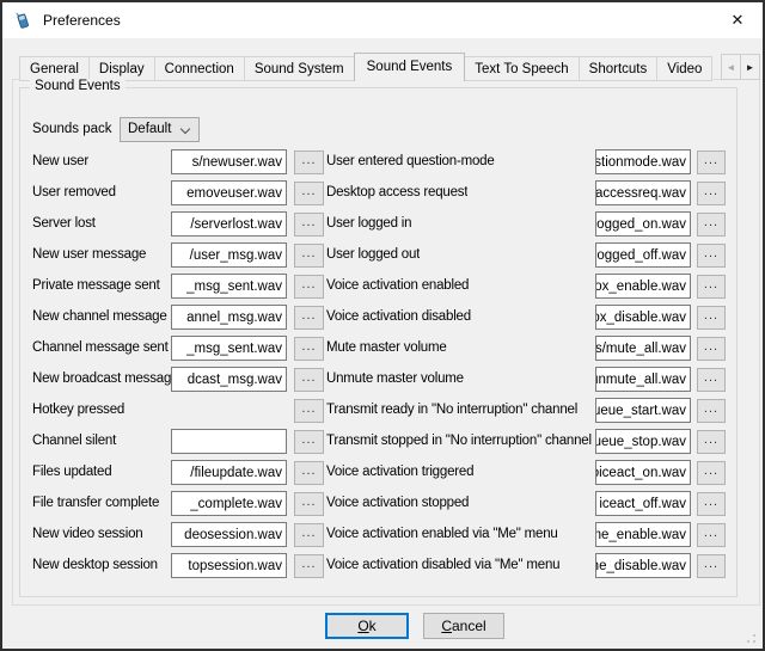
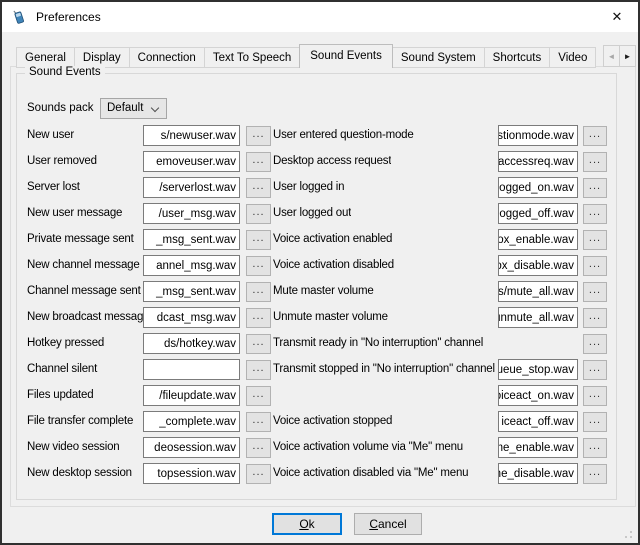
  Preferences
  ✕
  General
  Display
  Connection
- Sound System
+ Text To Speech
  Sound Events
- Text To Speech
+ Sound System
  Shortcuts
  Video
  ◄
  ►
  Sound Events
  Sounds pack
  Default
  New user
  s/newuser.wav
  ...
  User removed
  emoveuser.wav
  ...
  Server lost
  /serverlost.wav
  ...
  New user message
  /user_msg.wav
  ...
  Private message sent
  _msg_sent.wav
  ...
  New channel message
  annel_msg.wav
  ...
  Channel message sent
  _msg_sent.wav
  ...
  New broadcast messag
  dcast_msg.wav
  ...
  Hotkey pressed
+ ds/hotkey.wav
  ...
  Channel silent
  ...
  Files updated
  /fileupdate.wav
  ...
  File transfer complete
  _complete.wav
  ...
  New video session
  deosession.wav
  ...
  New desktop session
  topsession.wav
  ...
  User entered question-mode
  stionmode.wav
  ...
  Desktop access request
  accessreq.wav
  ...
  User logged in
  ogged_on.wav
  ...
  User logged out
  ogged_off.wav
  ...
  Voice activation enabled
  ox_enable.wav
  ...
  Voice activation disabled
  ox_disable.wav
  ...
  Mute master volume
  s/mute_all.wav
  ...
  Unmute master volume
  nmute_all.wav
  ...
  Transmit ready in "No interruption" channel
- ueue_start.wav
  ...
  Transmit stopped in "No interruption" channel
  ueue_stop.wav
  ...
- Voice activation triggered
  iceact_on.wav
  ...
  Voice activation stopped
  iceact_off.wav
  ...
- Voice activation enabled via "Me" menu
+ Voice activation volume via "Me" menu
  me_enable.wav
  ...
  Voice activation disabled via "Me" menu
  e_disable.wav
  ...
  Ok
  Cancel
